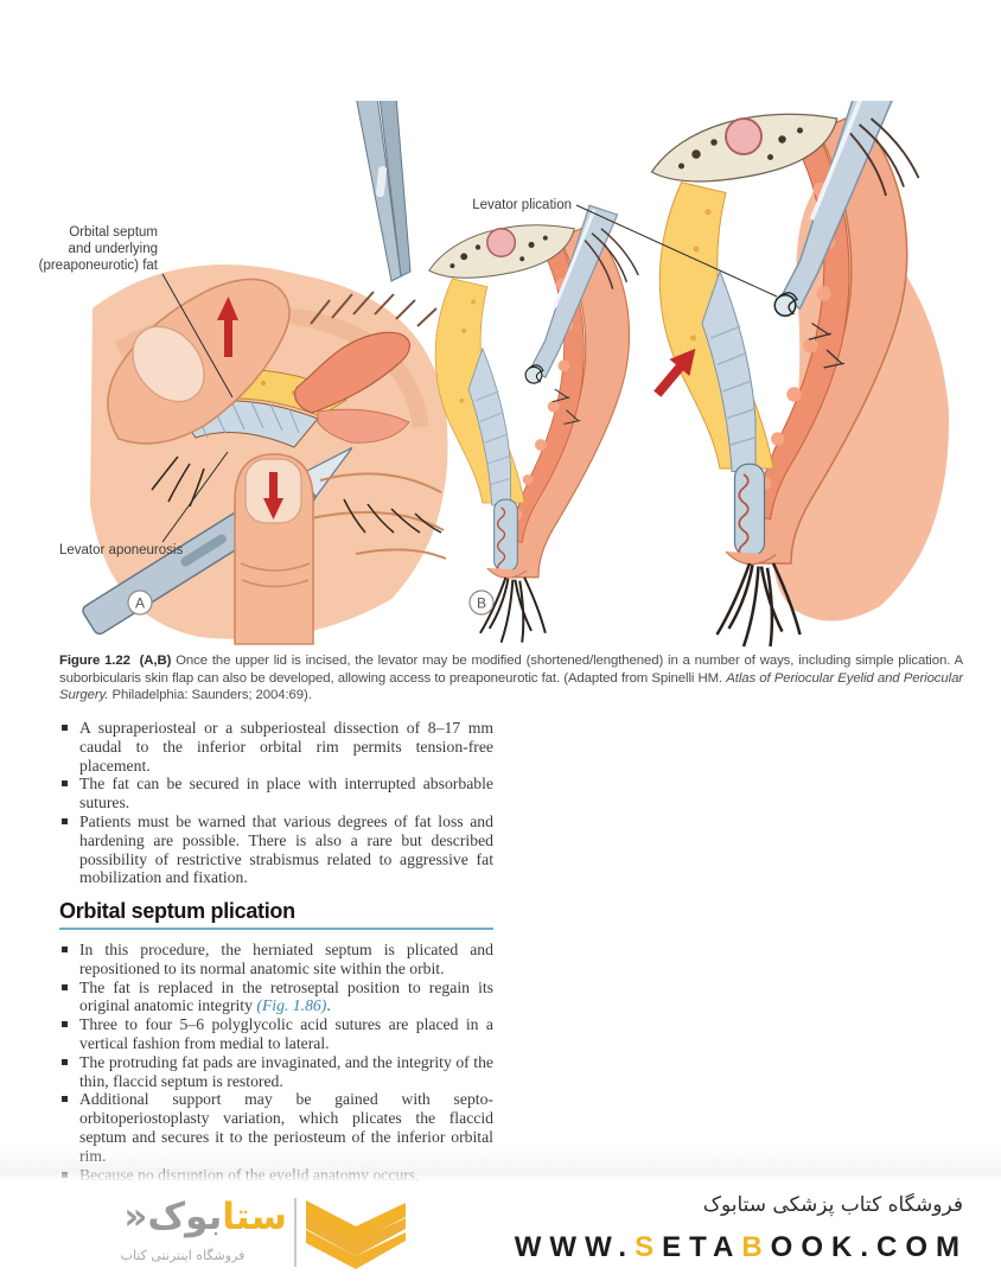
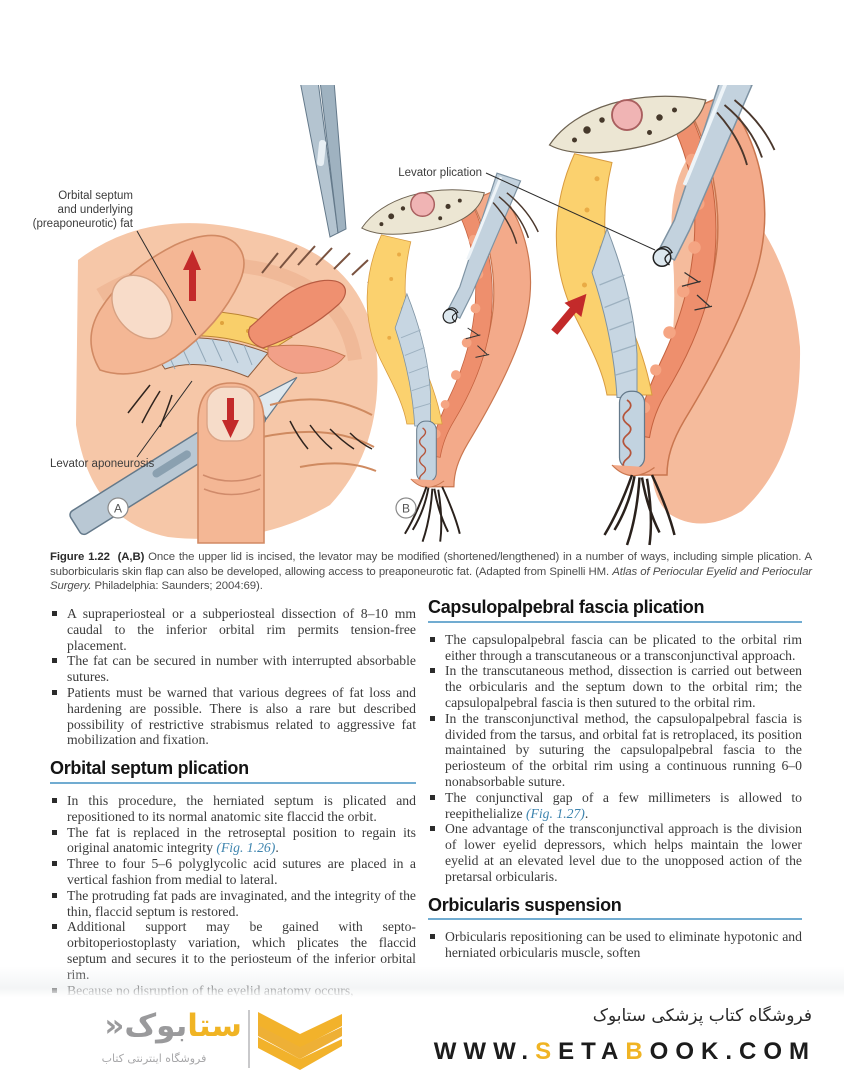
  Orbital septum
  and underlying
  (preaponeurotic) fat
  Levator aponeurosis
  A
  Levator plication
  B
  Figure 1.22 (A,B) Once the upper lid is incised, the levator may be modified (shortened/lengthened) in a number of ways, including simple plication. A suborbicularis skin flap can also be developed, allowing access to preaponeurotic fat. (Adapted from Spinelli HM. Atlas of Periocular Eyelid and Periocular Surgery. Philadelphia: Saunders; 2004:69).
- A supraperiosteal or a subperiosteal dissection of 8–17 mm caudal to the inferior orbital rim permits tension-free placement.
+ A supraperiosteal or a subperiosteal dissection of 8–10 mm caudal to the inferior orbital rim permits tension-free placement.
- The fat can be secured in place with interrupted absorbable sutures.
+ The fat can be secured in number with interrupted absorbable sutures.
  Patients must be warned that various degrees of fat loss and hardening are possible. There is also a rare but described possibility of restrictive strabismus related to aggressive fat mobilization and fixation.
  Orbital septum plication
- In this procedure, the herniated septum is plicated and repositioned to its normal anatomic site within the orbit.
+ In this procedure, the herniated septum is plicated and repositioned to its normal anatomic site flaccid the orbit.
- The fat is replaced in the retroseptal position to regain its original anatomic integrity (Fig. 1.86).
+ The fat is replaced in the retroseptal position to regain its original anatomic integrity (Fig. 1.26).
  Three to four 5–6 polyglycolic acid sutures are placed in a vertical fashion from medial to lateral.
  The protruding fat pads are invaginated, and the integrity of the thin, flaccid septum is restored.
  Additional support may be gained with septo-orbitoperiostoplasty variation, which plicates the flaccid septum and secures it to the periosteum of the inferior orbital
+ Capsulopalpebral fascia plication
+ The capsulopalpebral fascia can be plicated to the orbital rim either through a transcutaneous or a transconjunctival approach.
+ In the transcutaneous method, dissection is carried out between the orbicularis and the septum down to the orbital rim; the capsulopalpebral fascia is then sutured to the orbital rim.
+ In the transconjunctival method, the capsulopalpebral fascia is divided from the tarsus, and orbital fat is retroplaced, its position maintained by suturing the capsulopalpebral fascia to the periosteum of the orbital rim using a continuous running 6–0 nonabsorbable suture.
+ The conjunctival gap of a few millimeters is allowed to reepithelialize (Fig. 1.27).
+ One advantage of the transconjunctival approach is the division of lower eyelid depressors, which helps maintain the lower eyelid at an elevated level due to the unopposed action of the pretarsal orbicularis.
+ Orbicularis suspension
+ Orbicularis repositioning can be used to eliminate hypotonic and herniated orbicularis muscle, soften
  ستابوک«
  فروشگاه اینترنتی کتاب
  فروشگاه کتاب پزشکی ستابوک
  WWW.SETABOOK.COM
